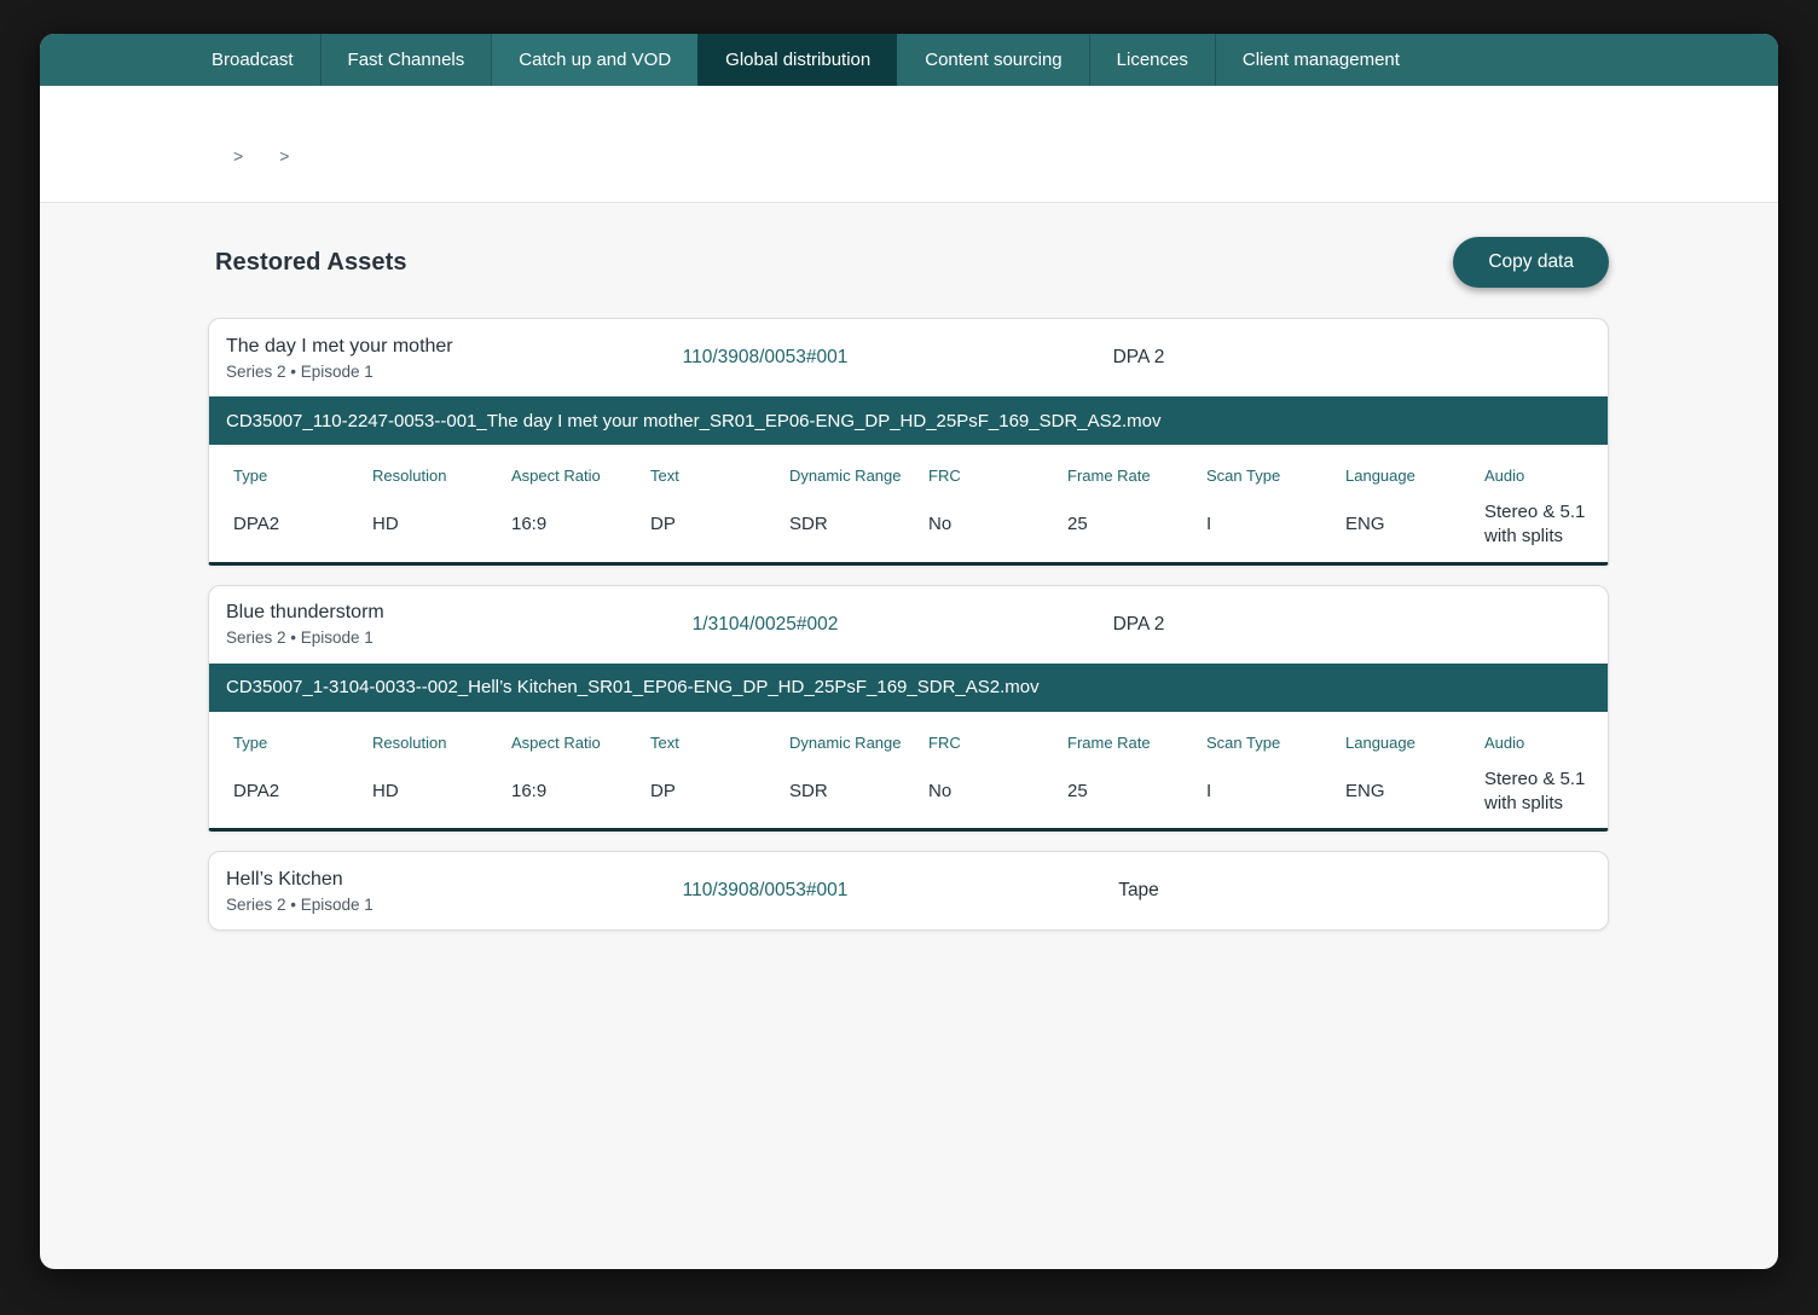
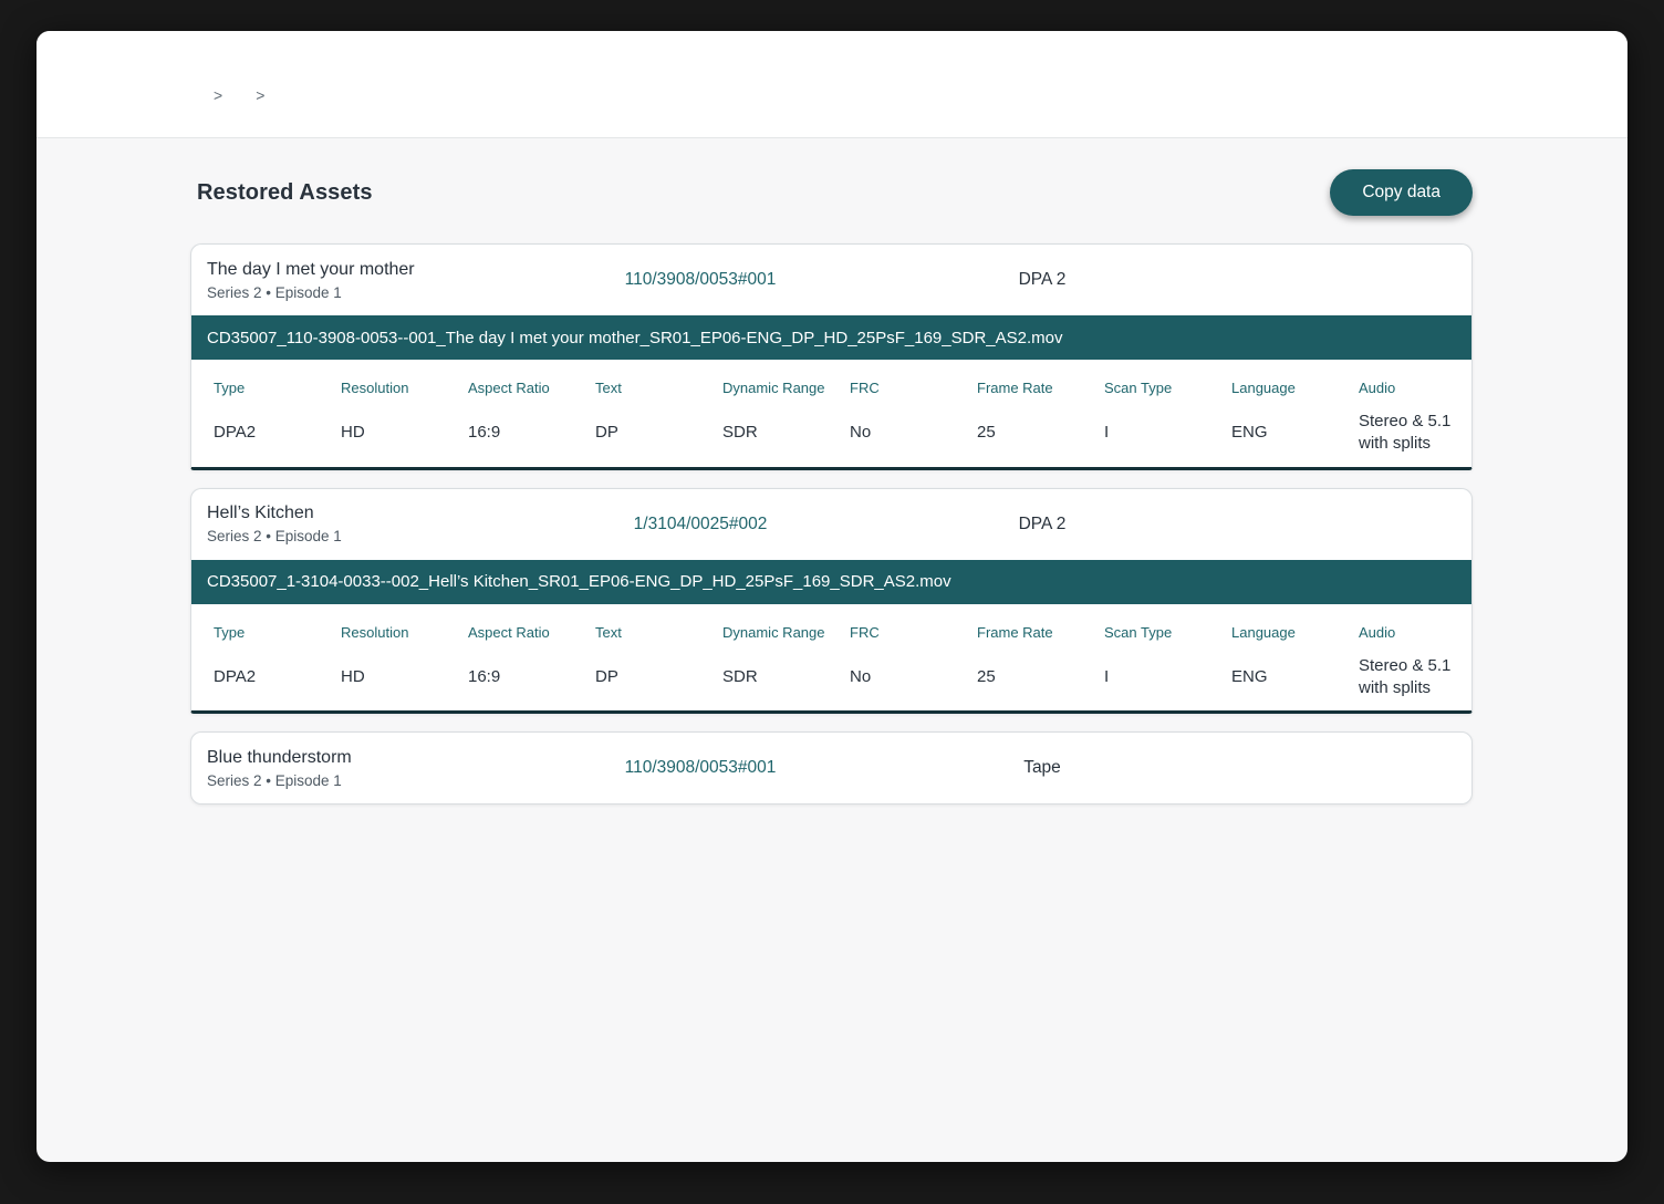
- Broadcast
- Fast Channels
- Catch up and VOD
- Global distribution
- Content sourcing
- Licences
- Client management
  >
  >
  Restored Assets
  Copy data
  The day I met your mother
  Series 2 • Episode 1
  110/3908/0053#001
  DPA 2
- CD35007_110-2247-0053--001_The day I met your mother_SR01_EP06-ENG_DP_HD_25PsF_169_SDR_AS2.mov
+ CD35007_110-3908-0053--001_The day I met your mother_SR01_EP06-ENG_DP_HD_25PsF_169_SDR_AS2.mov
  Type
  Resolution
  Aspect Ratio
  Text
  Dynamic Range
  FRC
  Frame Rate
  Scan Type
  Language
  Audio
  DPA2
  HD
  16:9
  DP
  SDR
  No
  25
  I
  ENG
  Stereo & 5.1 with splits
- Blue thunderstorm
+ Hell’s Kitchen
  Series 2 • Episode 1
  1/3104/0025#002
  DPA 2
  CD35007_1-3104-0033--002_Hell’s Kitchen_SR01_EP06-ENG_DP_HD_25PsF_169_SDR_AS2.mov
  Type
  Resolution
  Aspect Ratio
  Text
  Dynamic Range
  FRC
  Frame Rate
  Scan Type
  Language
  Audio
  DPA2
  HD
  16:9
  DP
  SDR
  No
  25
  I
  ENG
  Stereo & 5.1 with splits
- Hell’s Kitchen
+ Blue thunderstorm
  Series 2 • Episode 1
  110/3908/0053#001
  Tape
